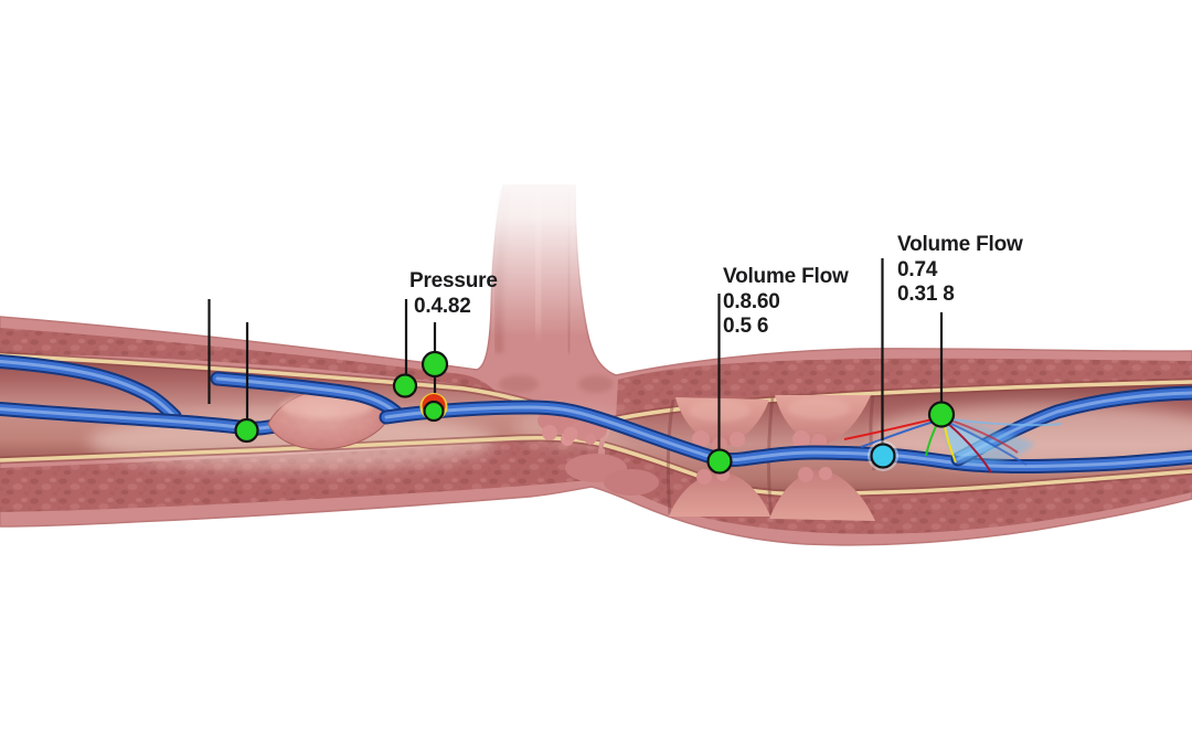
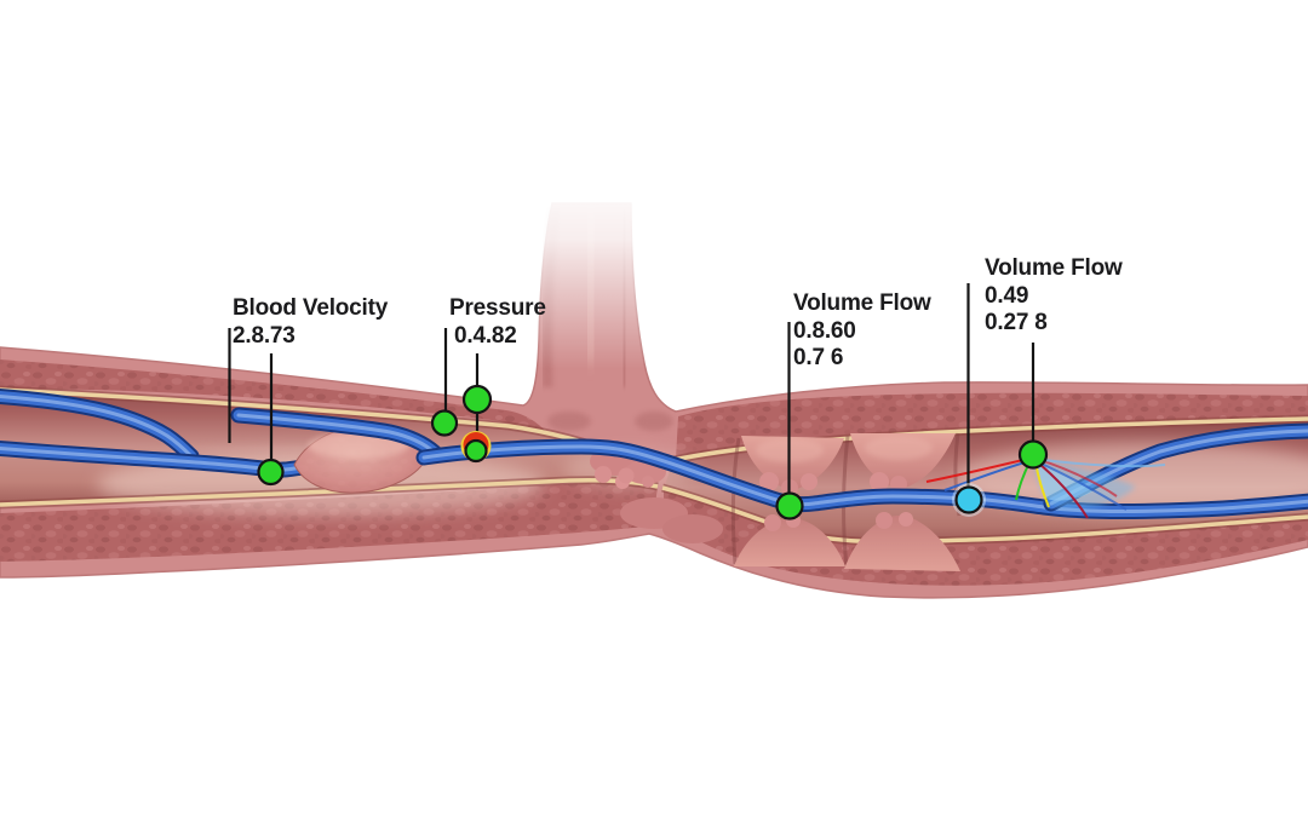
+ Blood Velocity
+ 2.8.73
  Pressure
  0.4.82
  Volume Flow
  0.8.60
- 0.5 6
+ 0.7 6
  Volume Flow
- 0.74
+ 0.49
- 0.31 8
+ 0.27 8
